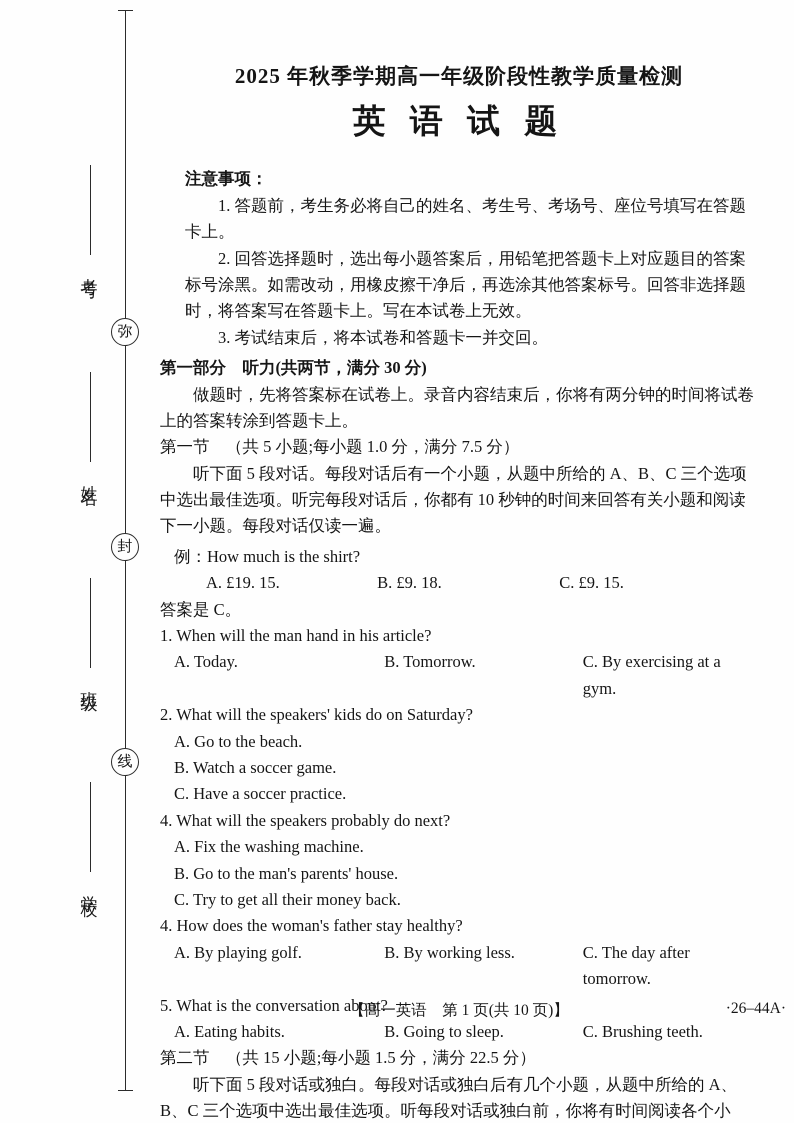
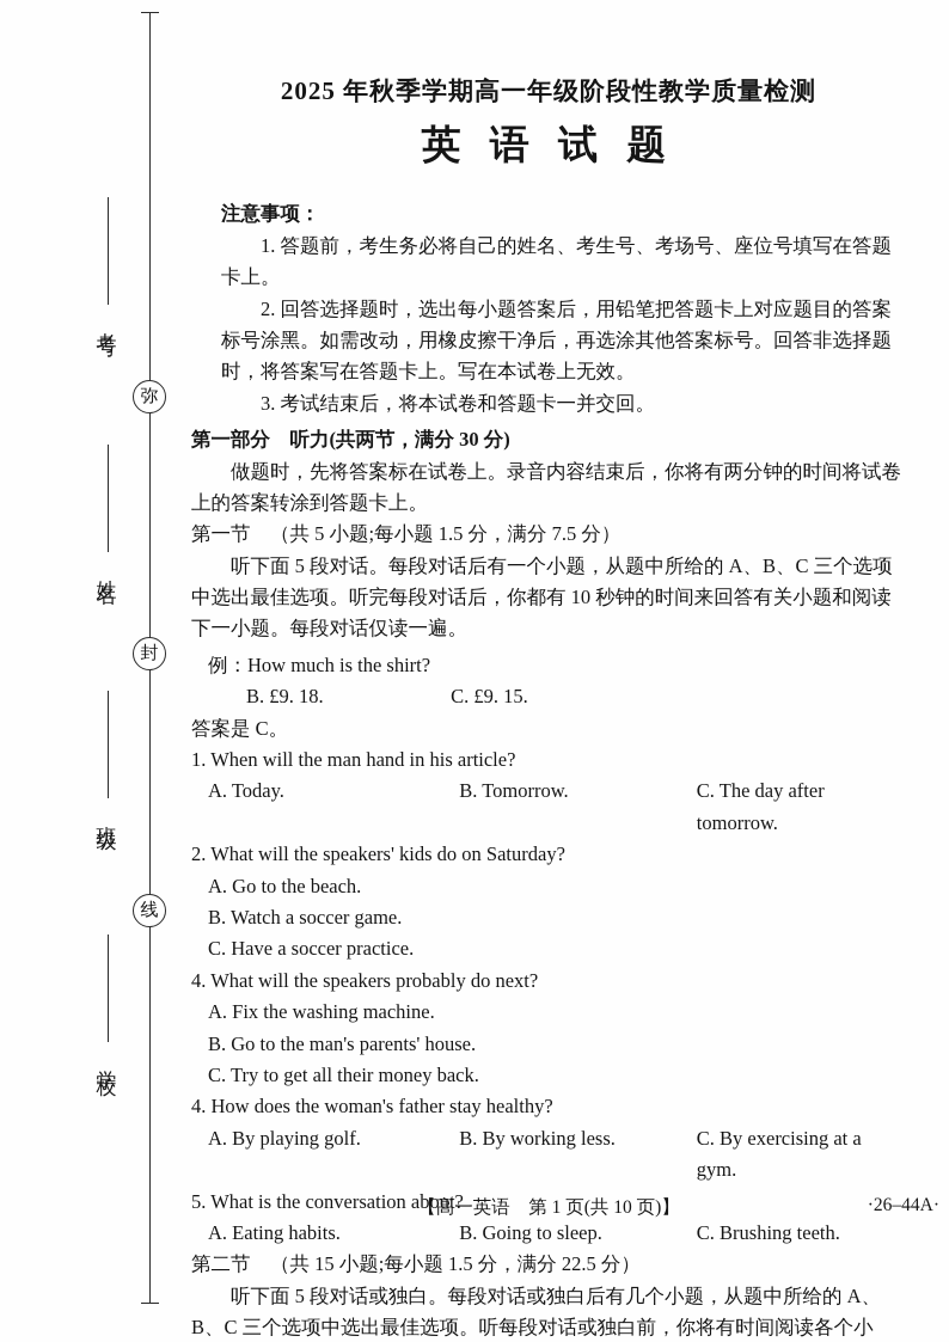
  弥
  封
  线
  2025 年秋季学期高一年级阶段性教学质量检测
  英 语 试 题
  注意事项：
  1. 答题前，考生务必将自己的姓名、考生号、考场号、座位号填写在答题卡上。
  2. 回答选择题时，选出每小题答案后，用铅笔把答题卡上对应题目的答案标号涂黑。如需改动，用橡皮擦干净后，再选涂其他答案标号。回答非选择题时，将答案写在答题卡上。写在本试卷上无效。
  3. 考试结束后，将本试卷和答题卡一并交回。
  第一部分 听力(共两节，满分 30 分)
  做题时，先将答案标在试卷上。录音内容结束后，你将有两分钟的时间将试卷上的答案转涂到答题卡上。
- 第一节 （共 5 小题;每小题 1.0 分，满分 7.5 分）
+ 第一节 （共 5 小题;每小题 1.5 分，满分 7.5 分）
  听下面 5 段对话。每段对话后有一个小题，从题中所给的 A、B、C 三个选项中选出最佳选项。听完每段对话后，你都有 10 秒钟的时间来回答有关小题和阅读下一小题。每段对话仅读一遍。
  例：How much is the shirt?
- A. £19. 15.
  B. £9. 18.
  C. £9. 15.
  答案是 C。
  1. When will the man hand in his article?
  A. Today.
  B. Tomorrow.
- C. By exercising at a gym.
+ C. The day after tomorrow.
  2. What will the speakers' kids do on Saturday?
  A. Go to the beach.
  B. Watch a soccer game.
  C. Have a soccer practice.
  4. What will the speakers probably do next?
  A. Fix the washing machine.
  B. Go to the man's parents' house.
  C. Try to get all their money back.
  4. How does the woman's father stay healthy?
  A. By playing golf.
  B. By working less.
- C. The day after tomorrow.
+ C. By exercising at a gym.
  5. What is the conversation about?
  A. Eating habits.
  B. Going to sleep.
  C. Brushing teeth.
  第二节 （共 15 小题;每小题 1.5 分，满分 22.5 分）
  【高一英语 第 1 页(共 10 页)】
  ·26–44A·
